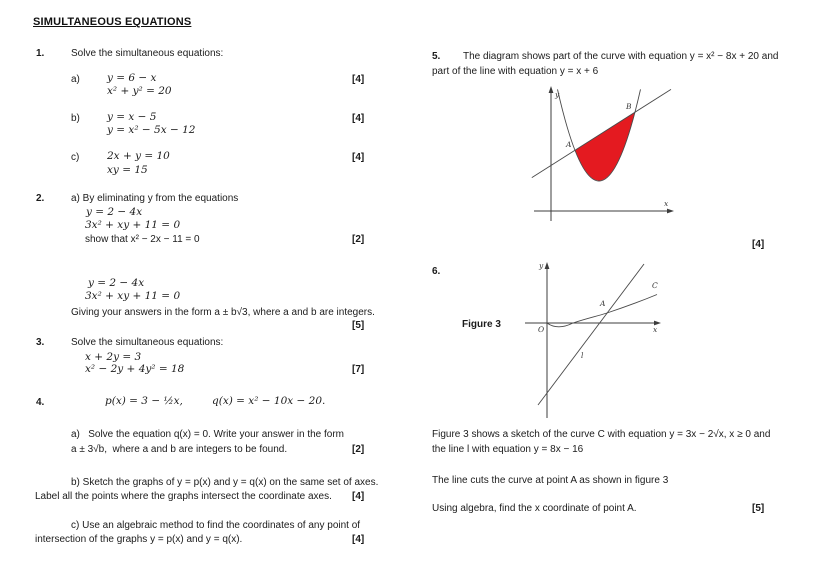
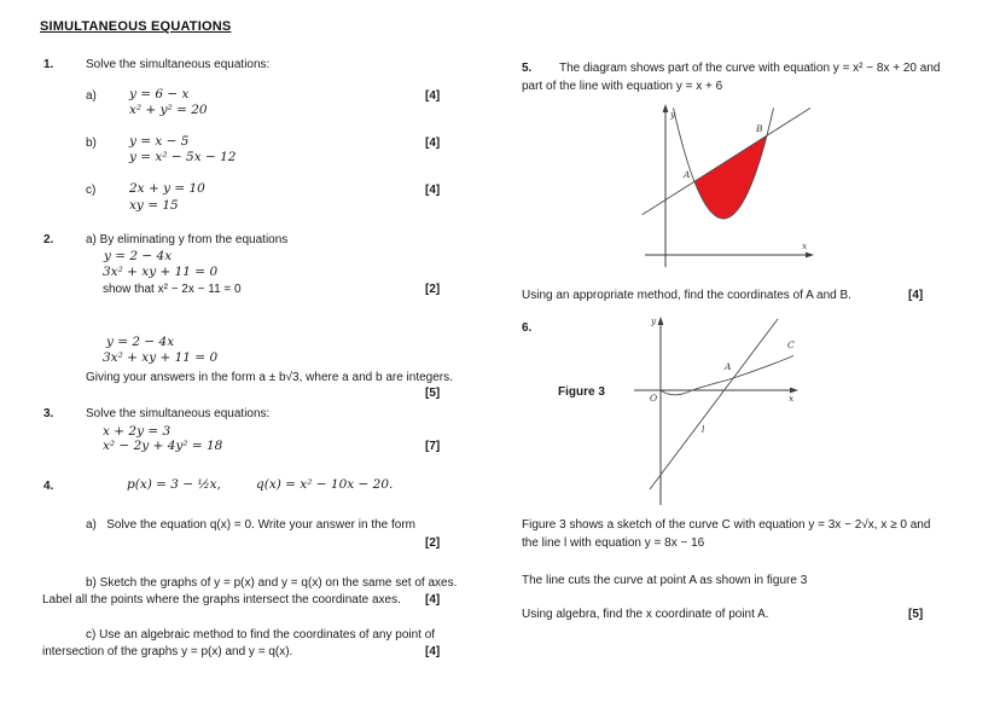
  SIMULTANEOUS EQUATIONS
  1.
  Solve the simultaneous equations:
  a)
  y = 6 − x
  x² + y² = 20
  [4]
  b)
  y = x − 5
  y = x² − 5x − 12
  [4]
  c)
  2x + y = 10
  xy = 15
  [4]
  2.
  a) By eliminating y from the equations
  y = 2 − 4x
  3x² + xy + 11 = 0
  show that x² − 2x − 11 = 0
  [2]
  y = 2 − 4x
  3x² + xy + 11 = 0
  Giving your answers in the form a ± b√3, where a and b are integers.
  [5]
  3.
  Solve the simultaneous equations:
  x + 2y = 3
  x² − 2y + 4y² = 18
  [7]
  4.
  p(x) = 3 − ½x,
  q(x) = x² − 10x − 20.
  a) Solve the equation q(x) = 0. Write your answer in the form
- a ± 3√b, where a and b are integers to be found.
  [2]
  b) Sketch the graphs of y = p(x) and y = q(x) on the same set of axes.
  Label all the points where the graphs intersect the coordinate axes.
  [4]
  c) Use an algebraic method to find the coordinates of any point of
  intersection of the graphs y = p(x) and y = q(x).
  [4]
  5.
  The diagram shows part of the curve with equation y = x² − 8x + 20 and
  part of the line with equation y = x + 6
  y
  x
  A
  B
+ Using an appropriate method, find the coordinates of A and B.
  [4]
  6.
  Figure 3
  y
  x
  O
  A
  C
  l
  Figure 3 shows a sketch of the curve C with equation y = 3x − 2√x, x ≥ 0 and
  the line l with equation y = 8x − 16
  The line cuts the curve at point A as shown in figure 3
  Using algebra, find the x coordinate of point A.
  [5]
